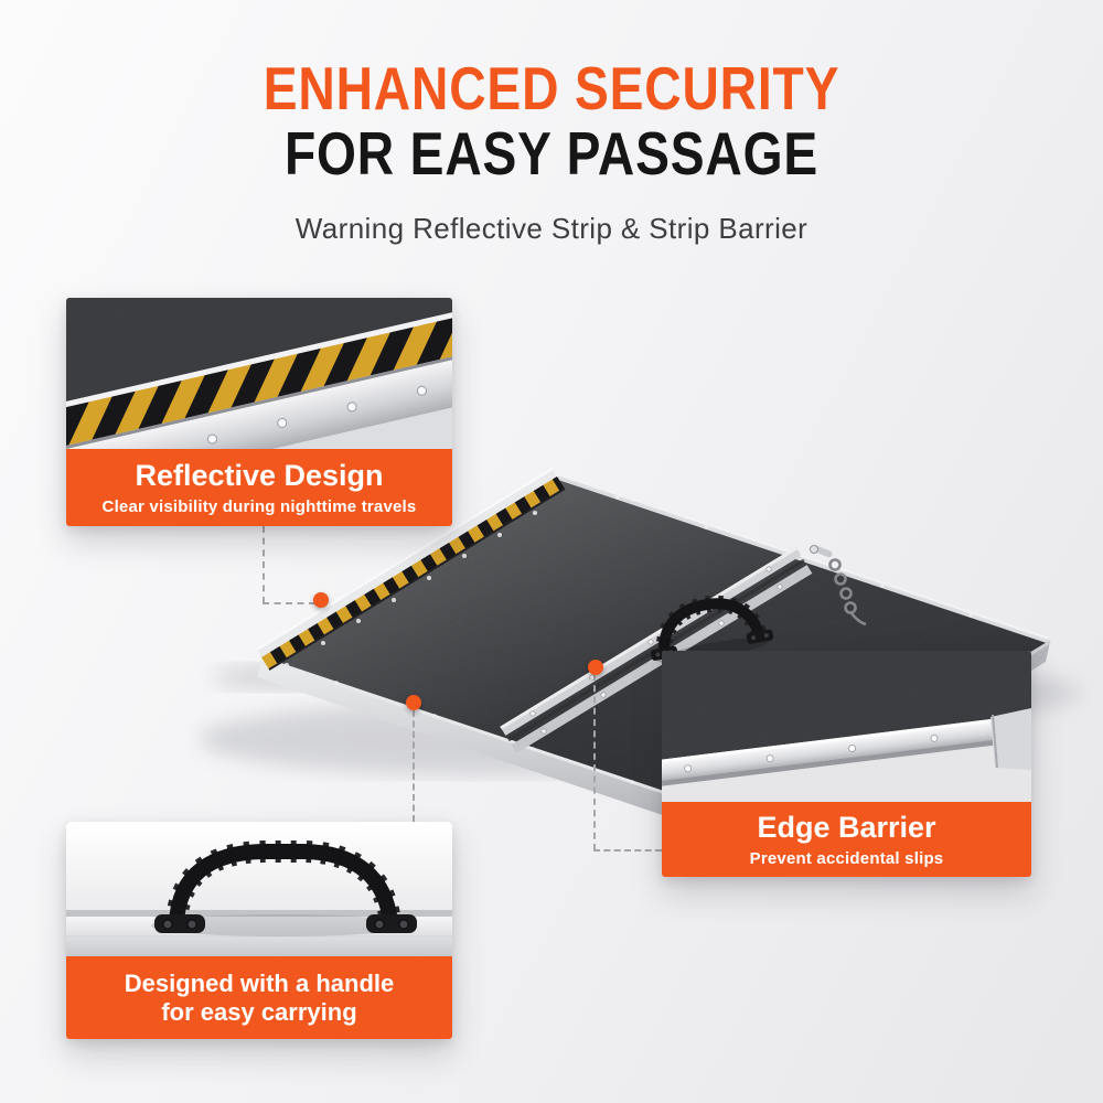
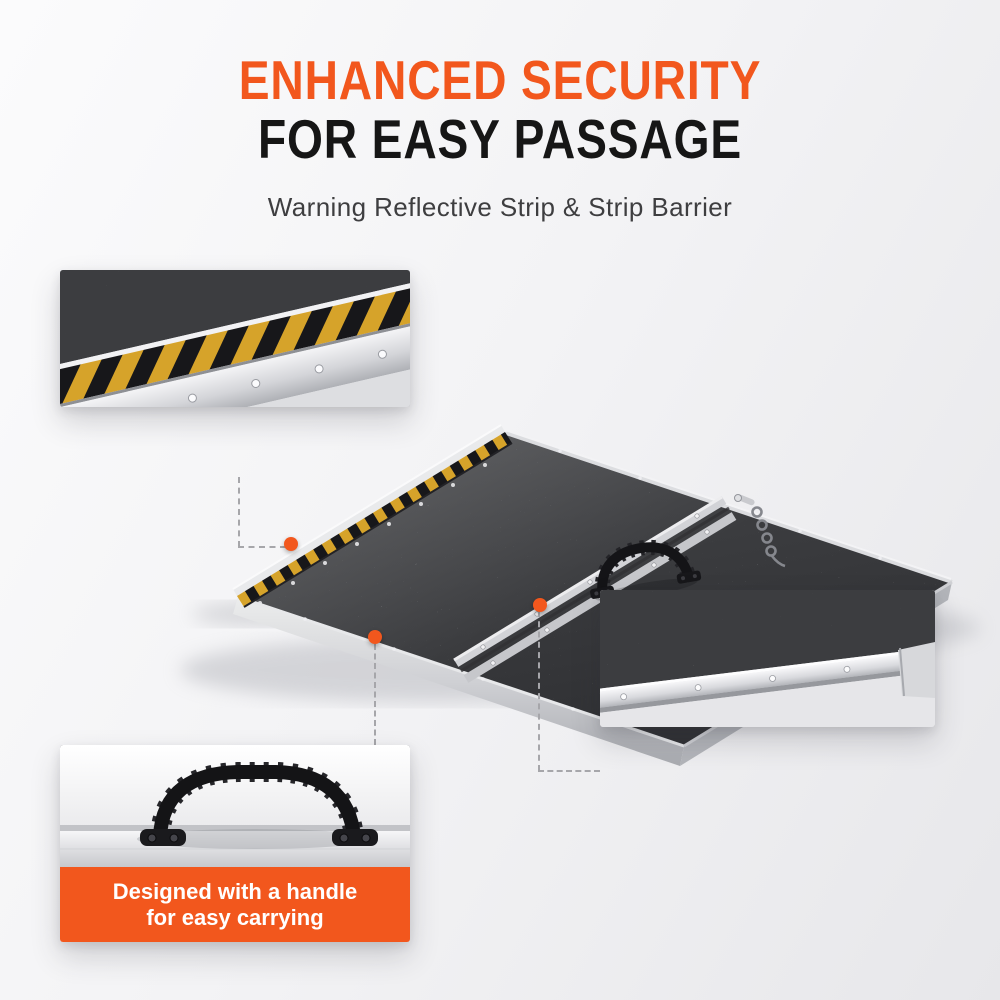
  ENHANCED SECURITY
  FOR EASY PASSAGE
  Warning Reflective Strip & Strip Barrier
- Reflective Design
- Clear visibility during nighttime travels
- Edge Barrier
- Prevent accidental slips
  Designed with a handle
  for easy carrying
